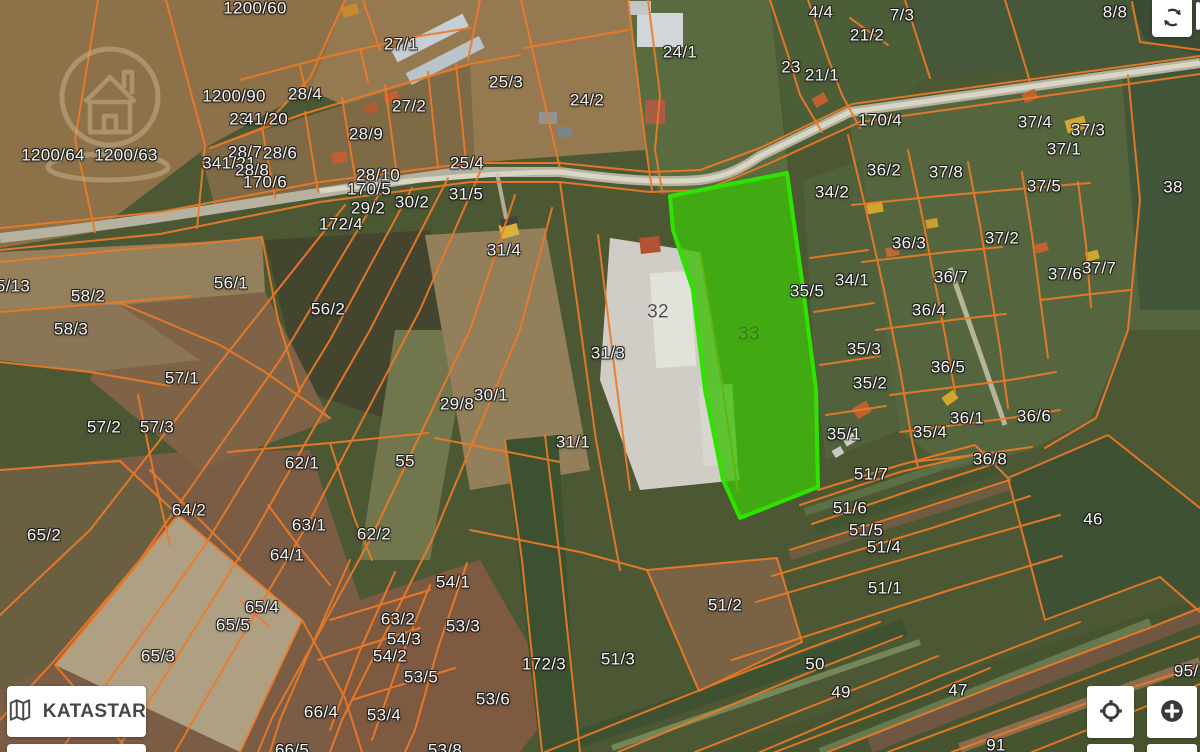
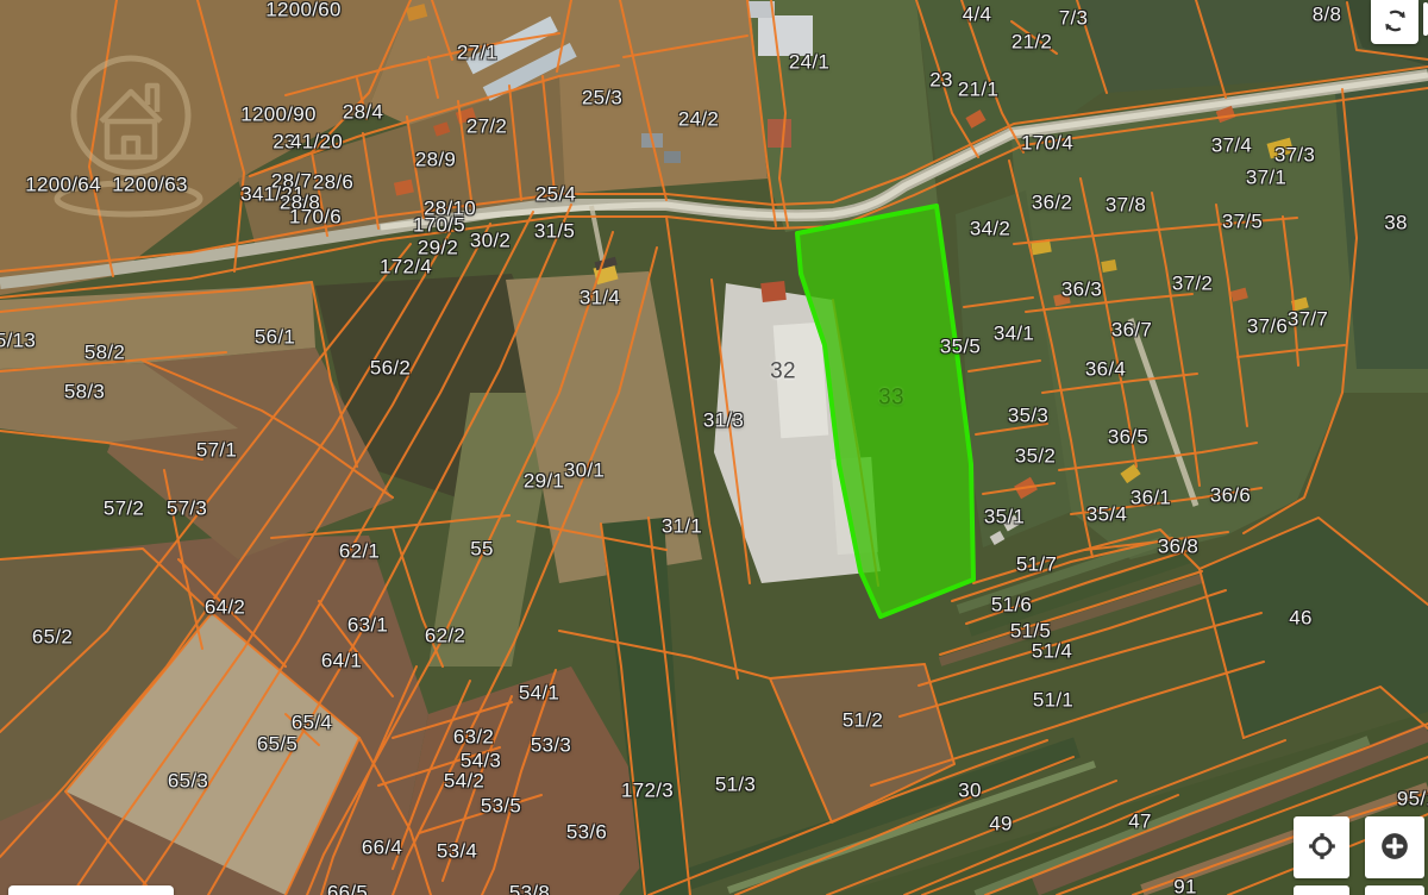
  1200/60
  27/1
  25/3
  24/2
  24/1
  4/4
  7/3
  8/8
  21/2
  23
  21/1
  1200/90
  28/4
  27/2
  23
  41/20
  28/9
  1200/64
  1200/63
  28/7
  28/6
  341/21
  28/8
  170/6
  25/4
  28/10
  170/5
  31/5
  30/2
  29/2
  172/4
  170/4
  37/4
  37/3
  37/1
  36/2
  37/8
  37/5
  38
  34/2
  36/3
  37/2
  36/7
  37/6
  37/7
  34/1
  35/5
  5/13
  58/2
  56/1
  58/3
  56/2
  31/4
  32
  33
  36/4
  35/3
  36/5
  35/2
  57/1
  31/3
  30/1
- 29/8
+ 29/1
  57/2
  57/3
  36/1
  36/6
  35/4
  35/1
  36/8
  31/1
  62/1
  55
  51/7
  64/2
  63/1
  62/2
  51/6
  46
  65/2
  64/1
  51/5
  51/4
  54/1
  51/1
  65/4
  63/2
  65/5
  54/3
  53/3
  51/2
  54/2
  65/3
  172/3
  51/3
- 50
+ 30
  53/5
  49
  47
  53/6
  66/4
  53/4
  95/
  91
  66/5
  53/8
- KATASTAR
